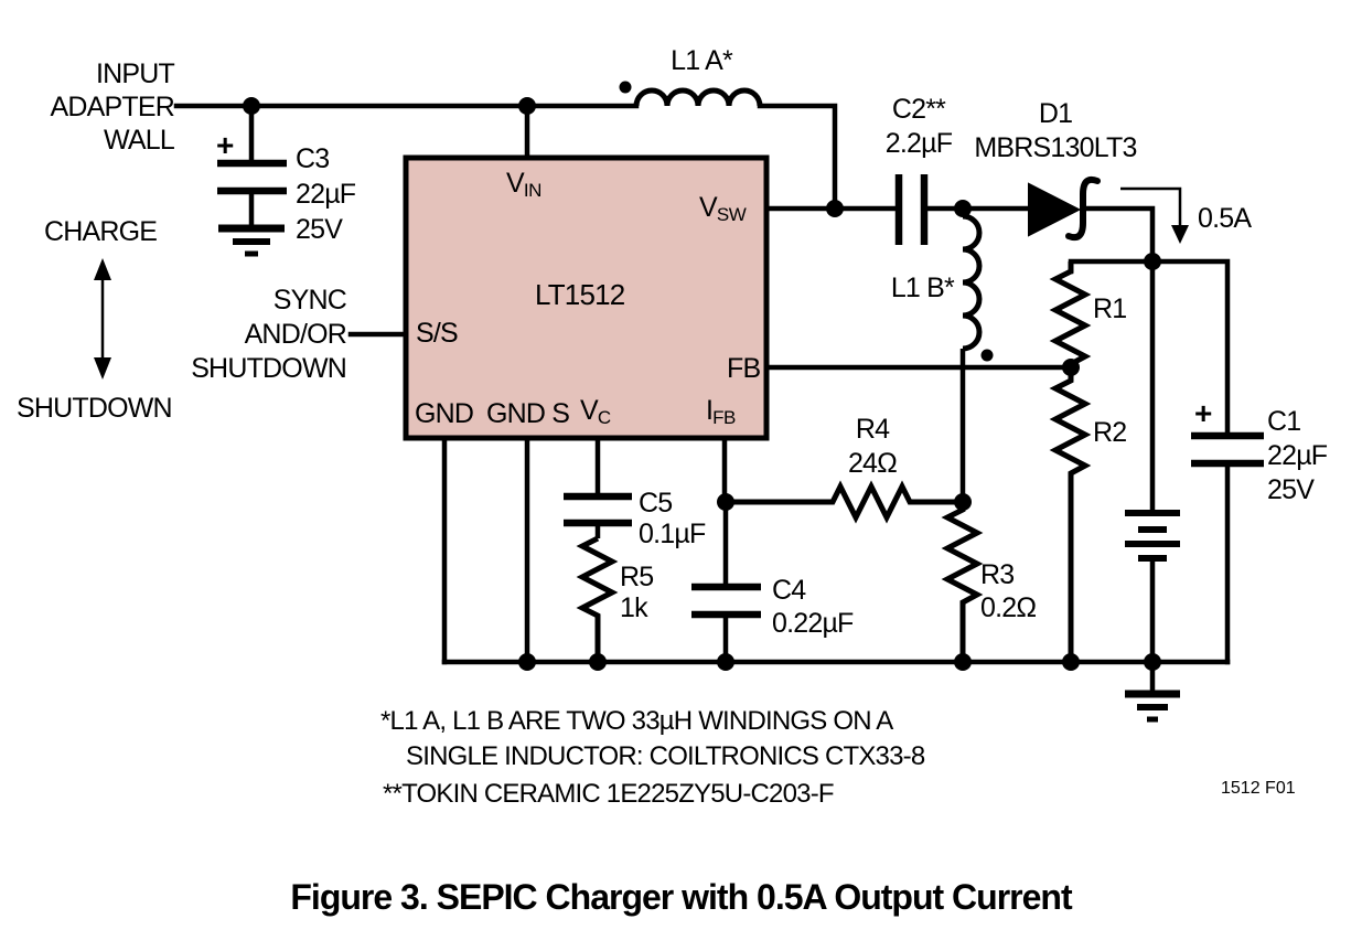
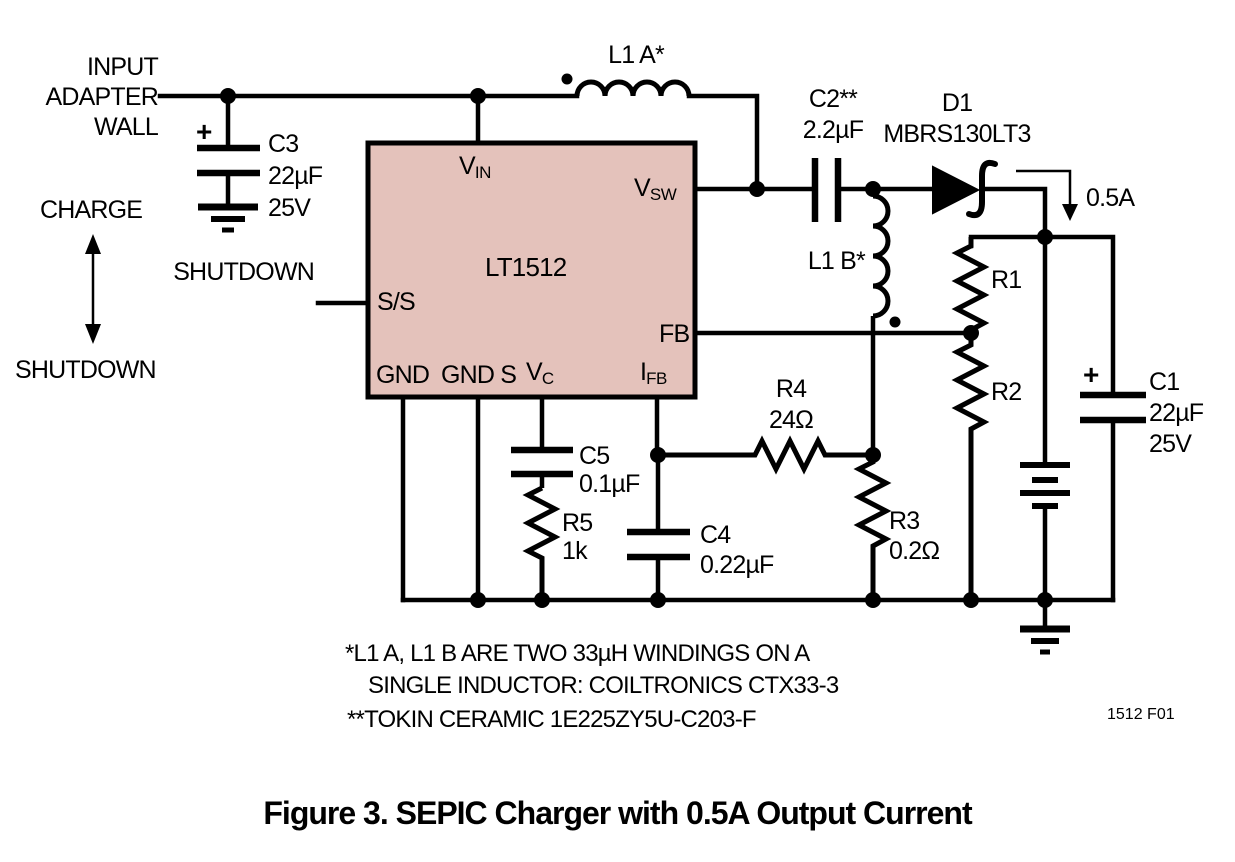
  INPUT
  ADAPTER
  WALL
  CHARGE
  SHUTDOWN
- SYNC
- AND/OR
  SHUTDOWN
  +
  C3
  22µF
  25V
  L1 A*
  C2**
  2.2µF
  D1
  MBRS130LT3
  0.5A
  L1 B*
  R1
  R2
  +
  C1
  22µF
  25V
  R4
  24Ω
  R3
  0.2Ω
  C4
  0.22µF
  C5
  0.1µF
  R5
  1k
  LT1512
  VIN
  VSW
  S/S
  FB
  GND
  GND S
  VC
  IFB
  *L1 A, L1 B ARE TWO 33µH WINDINGS ON A
- SINGLE INDUCTOR: COILTRONICS CTX33-8
+ SINGLE INDUCTOR: COILTRONICS CTX33-3
  **TOKIN CERAMIC 1E225ZY5U-C203-F
  1512 F01
  Figure 3. SEPIC Charger with 0.5A Output Current
